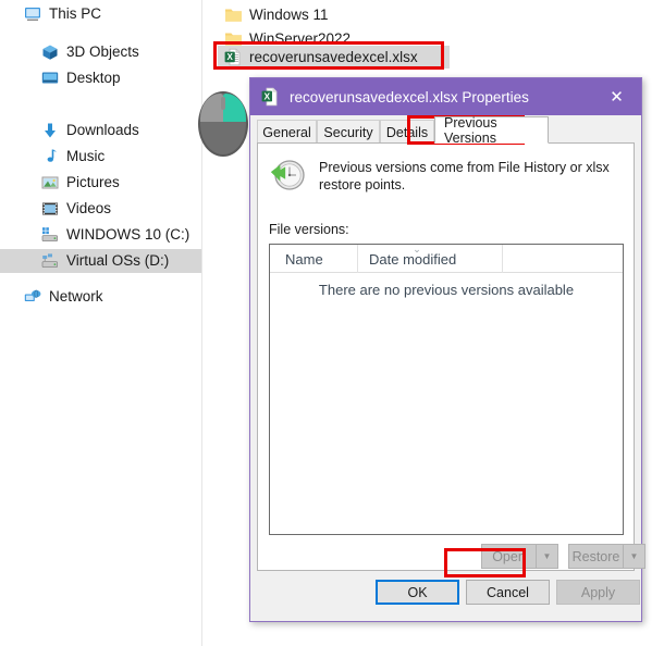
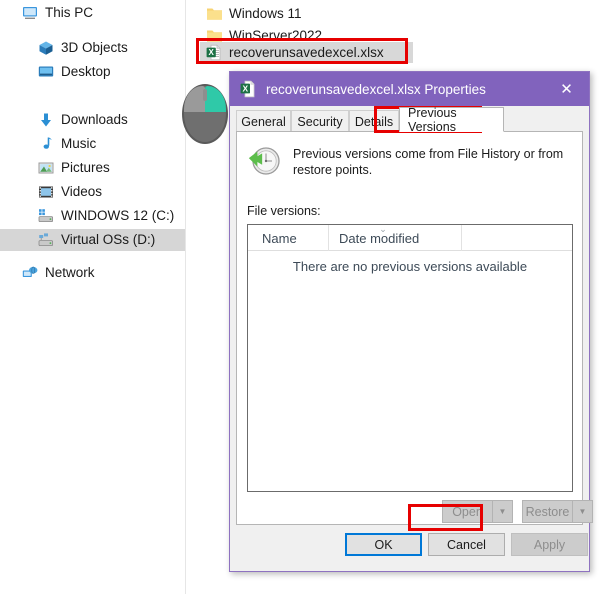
  This PC
  3D Objects
  Desktop
  Downloads
  Music
  Pictures
  Videos
- WINDOWS 10 (C:)
+ WINDOWS 12 (C:)
  Virtual OSs (D:)
  Network
  Windows 11
  WinServer2022
  X
  recoverunsavedexcel.xlsx
  X
  recoverunsavedexcel.xlsx Properties
  ✕
  General
  Security
  Details
  Previous Versions
- Previous versions come from File History or xlsx restore points.
+ Previous versions come from File History or from restore points.
  File versions:
  Name
  Date modified
  ⌄
  There are no previous versions available
  Open
  ▼
  Restore
  ▼
  OK
  Cancel
  Apply
